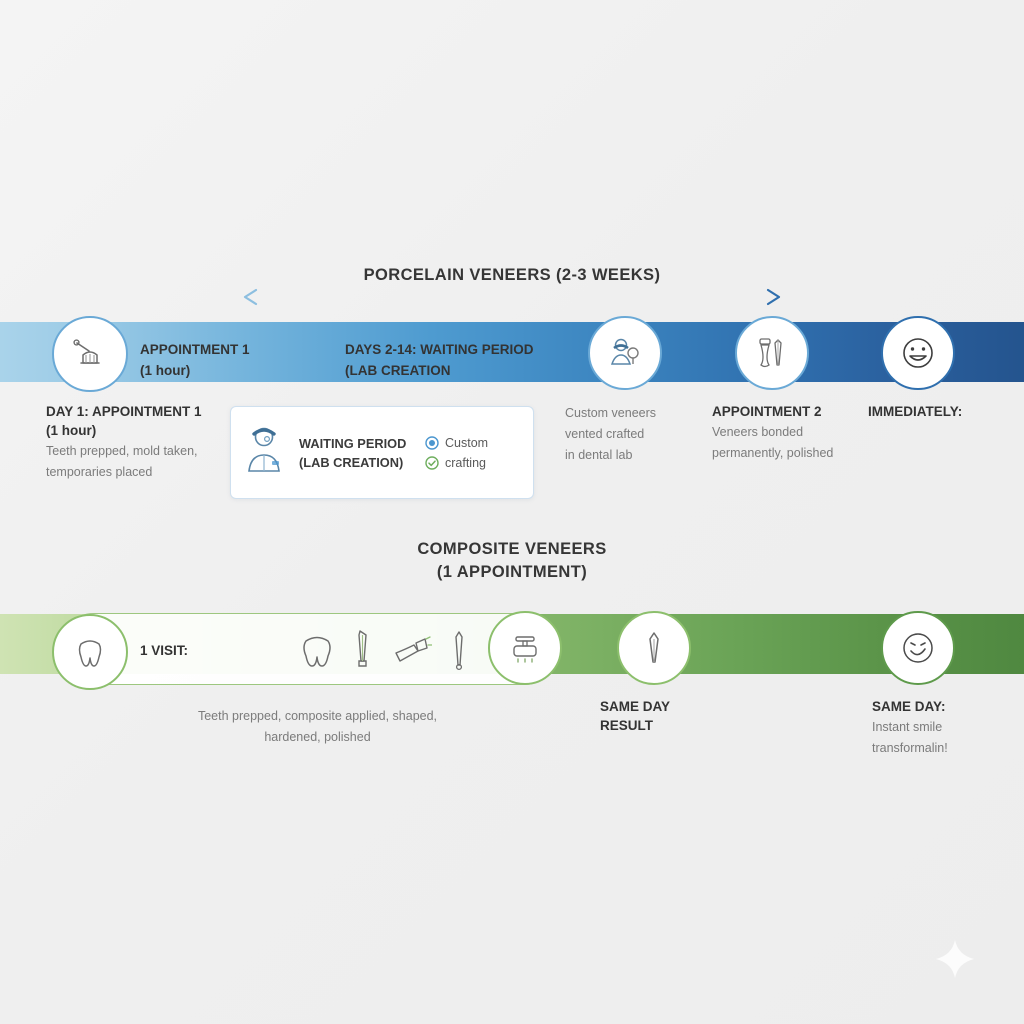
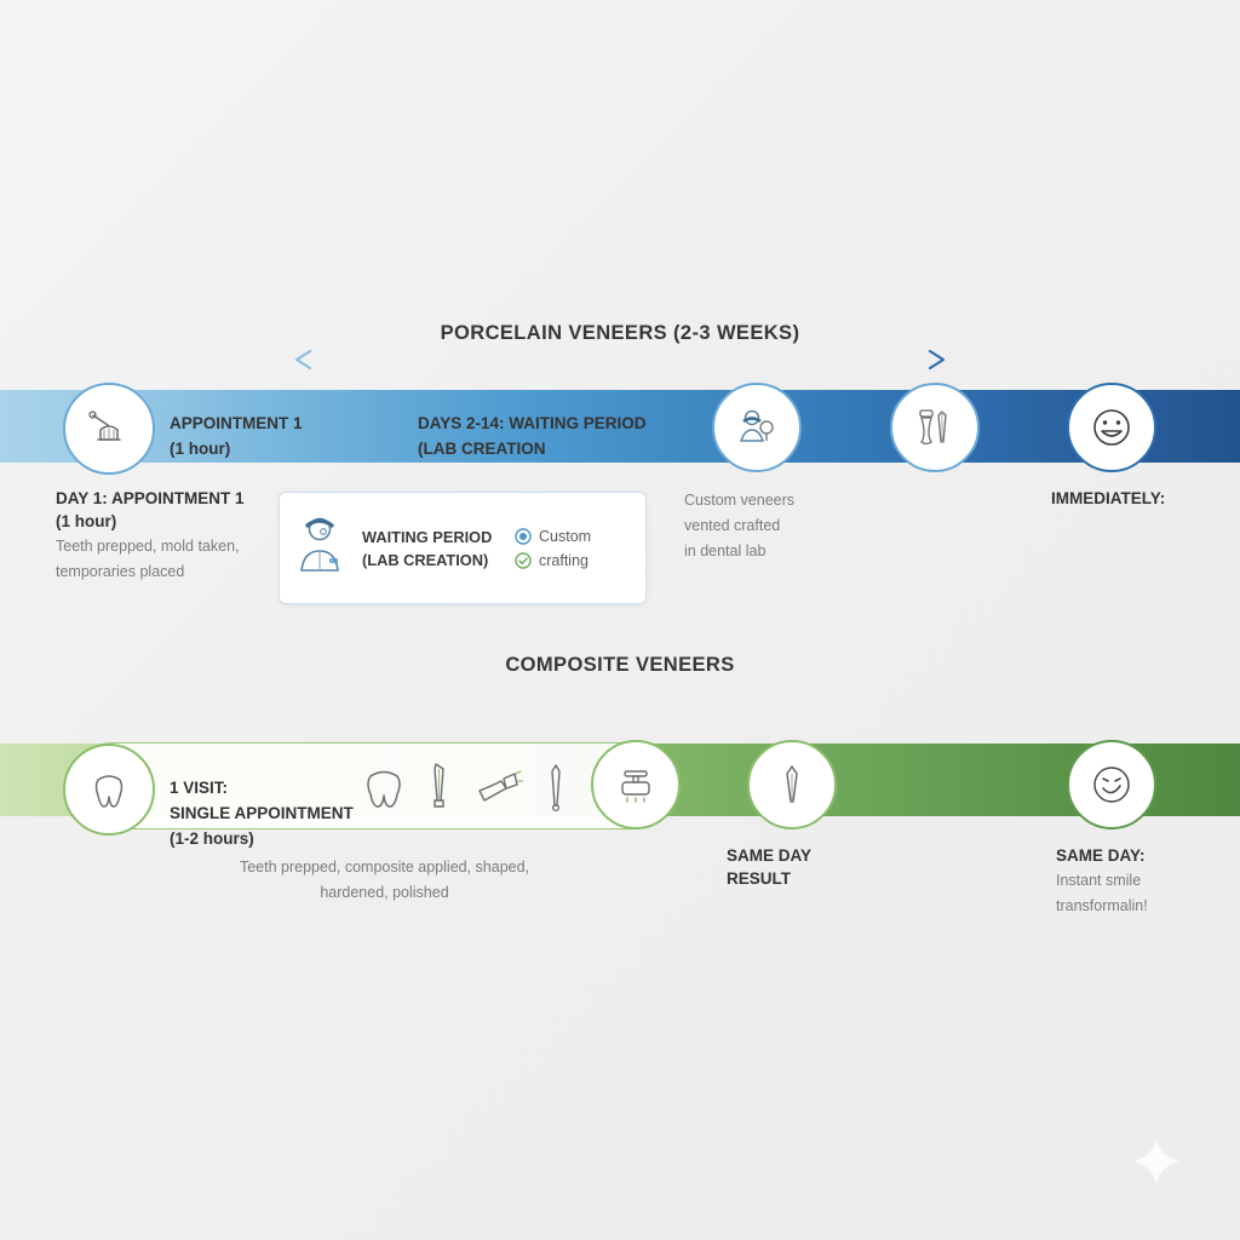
  PORCELAIN VENEERS (2-3 WEEKS)
  APPOINTMENT 1
  (1 hour)
  DAYS 2-14: WAITING PERIOD
  (LAB CREATION
  DAY 1: APPOINTMENT 1
  (1 hour)
  Teeth prepped, mold taken,
  temporaries placed
  Custom veneers
  vented crafted
  in dental lab
- APPOINTMENT 2
- Veneers bonded
- permanently, polished
  IMMEDIATELY:
  WAITING PERIOD
  (LAB CREATION)
  Custom
  crafting
  COMPOSITE VENEERS
- (1 APPOINTMENT)
  1 VISIT:
+ SINGLE APPOINTMENT
+ (1-2 hours)
  Teeth prepped, composite applied, shaped,
  hardened, polished
  SAME DAY
  RESULT
  SAME DAY:
  Instant smile
  transformalin!
